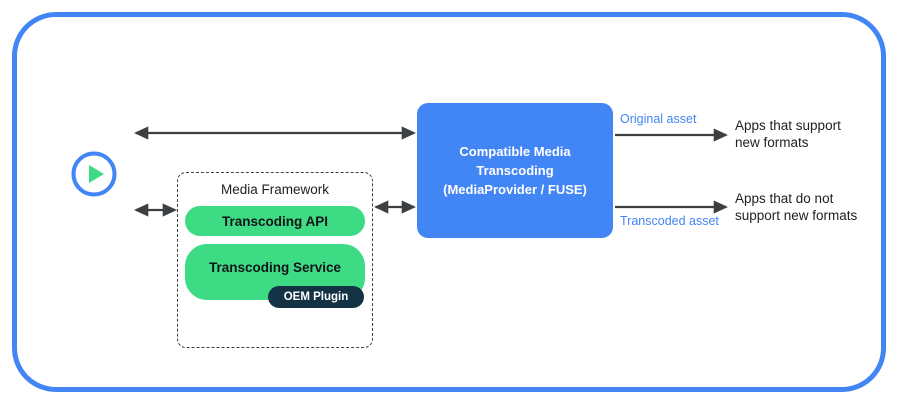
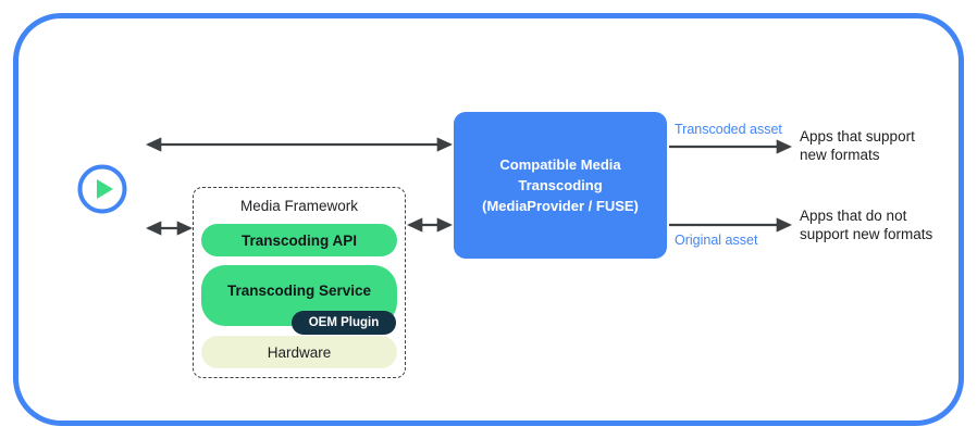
  Media Framework
  Transcoding API
  Transcoding Service
  OEM Plugin
+ Hardware
  Compatible Media
  Transcoding
  (MediaProvider / FUSE)
- Original asset
+ Transcoded asset
  Apps that support
  new formats
- Transcoded asset
+ Original asset
  Apps that do not
  support new formats
